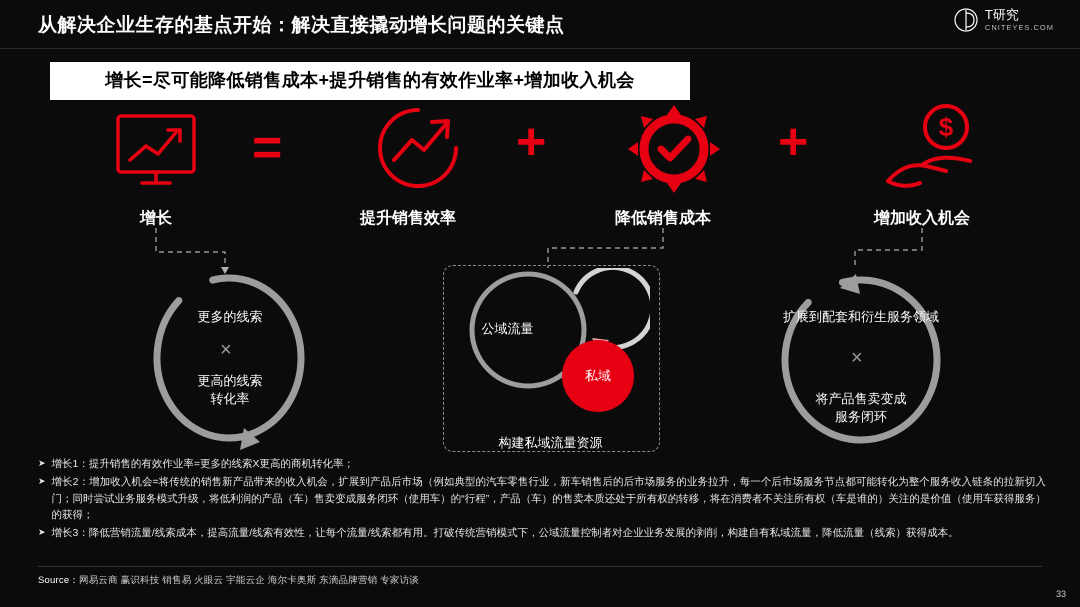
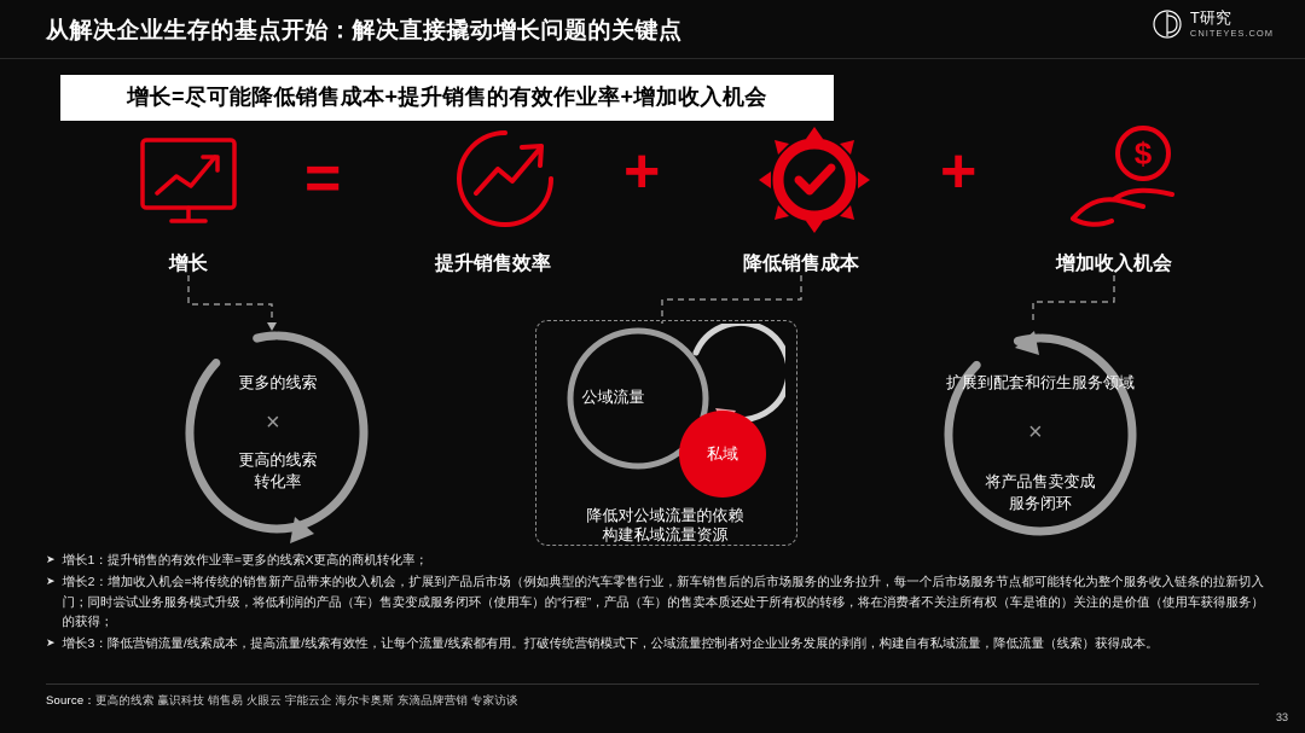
  从解决企业生存的基点开始：解决直接撬动增长问题的关键点
  T研究
  CNITEYES.COM
  增长=尽可能降低销售成本+提升销售的有效作业率+增加收入机会
  =
  +
  +
  $
  增长
  提升销售效率
  降低销售成本
  增加收入机会
  更多的线索
  ×
  更高的线索
  转化率
  公域流量
  私域
+ 降低对公域流量的依赖
  构建私域流量资源
  扩展到配套和衍生服务领域
  ×
  将产品售卖变成
  服务闭环
  ➤
  增长1：提升销售的有效作业率=更多的线索X更高的商机转化率；
  ➤
  增长2：增加收入机会=将传统的销售新产品带来的收入机会，扩展到产品后市场（例如典型的汽车零售行业，新车销售后的后市场服务的业务拉升，每一个后市场服务节点都可能转化为整个服务收入链条的拉新切入门；同时尝试业务服务模式升级，将低利润的产品（车）售卖变成服务闭环（使用车）的“行程”，产品（车）的售卖本质还处于所有权的转移，将在消费者不关注所有权（车是谁的）关注的是价值（使用车获得服务）的获得；
  ➤
  增长3：降低营销流量/线索成本，提高流量/线索有效性，让每个流量/线索都有用。打破传统营销模式下，公域流量控制者对企业业务发展的剥削，构建自有私域流量，降低流量（线索）获得成本。
- Source：网易云商 赢识科技 销售易 火眼云 宇能云企 海尔卡奥斯 东滴品牌营销 专家访谈
+ Source：更高的线索 赢识科技 销售易 火眼云 宇能云企 海尔卡奥斯 东滴品牌营销 专家访谈
  33
